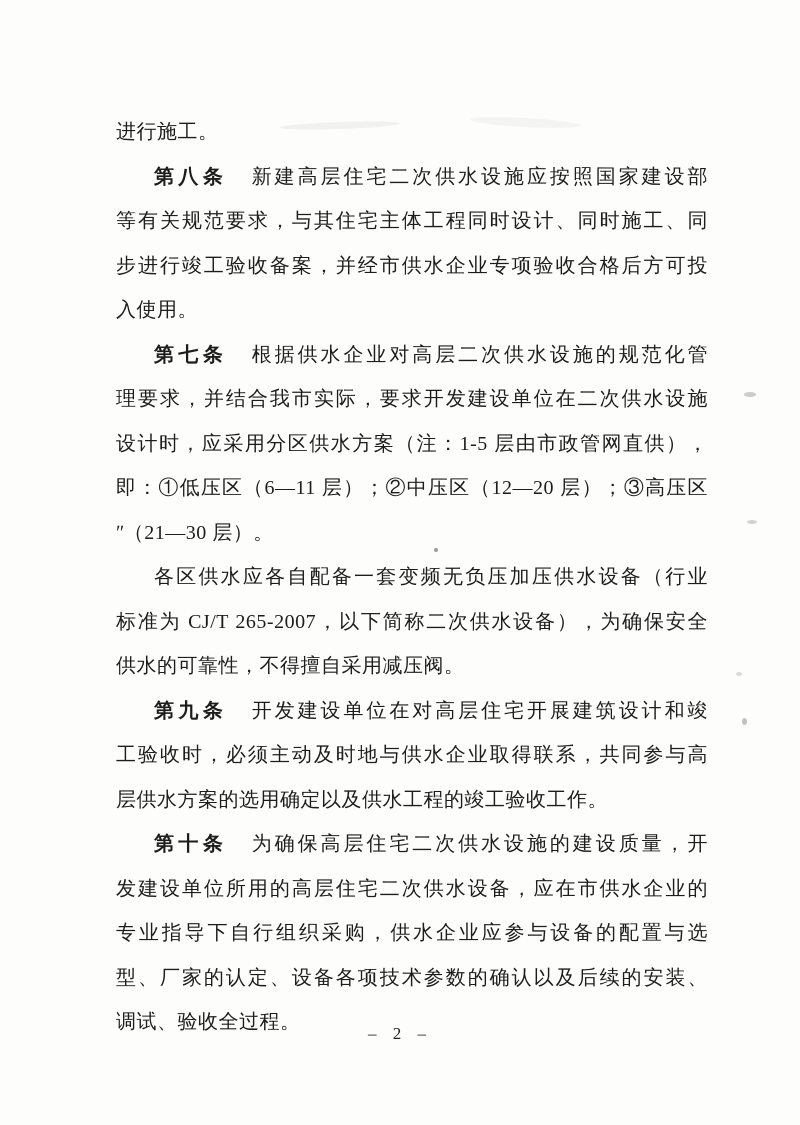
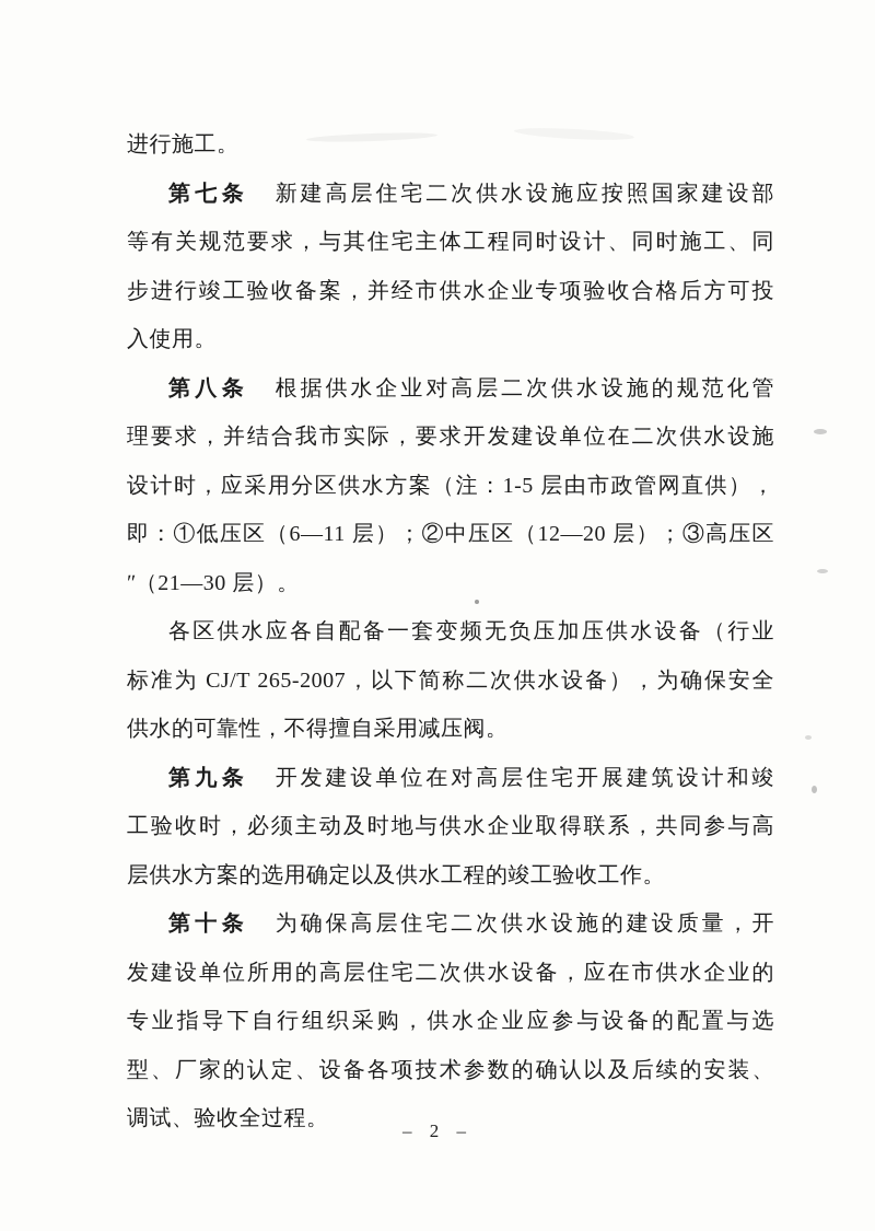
  进行施工。
- 第八条 新建高层住宅二次供水设施应按照国家建设部
+ 第七条 新建高层住宅二次供水设施应按照国家建设部
  等有关规范要求，与其住宅主体工程同时设计、同时施工、同
  步进行竣工验收备案，并经市供水企业专项验收合格后方可投
  入使用。
- 第七条 根据供水企业对高层二次供水设施的规范化管
+ 第八条 根据供水企业对高层二次供水设施的规范化管
  理要求，并结合我市实际，要求开发建设单位在二次供水设施
  设计时，应采用分区供水方案（注：1-5 层由市政管网直供），
  即：①低压区（6—11 层）；②中压区（12—20 层）；③高压区
  ʺ（21—30 层）。
  各区供水应各自配备一套变频无负压加压供水设备（行业
  标准为 CJ/T 265-2007，以下简称二次供水设备），为确保安全
  供水的可靠性，不得擅自采用减压阀。
  第九条 开发建设单位在对高层住宅开展建筑设计和竣
  工验收时，必须主动及时地与供水企业取得联系，共同参与高
  层供水方案的选用确定以及供水工程的竣工验收工作。
  第十条 为确保高层住宅二次供水设施的建设质量，开
  发建设单位所用的高层住宅二次供水设备，应在市供水企业的
  专业指导下自行组织采购，供水企业应参与设备的配置与选
  型、厂家的认定、设备各项技术参数的确认以及后续的安装、
  调试、验收全过程。
  – 2 –
